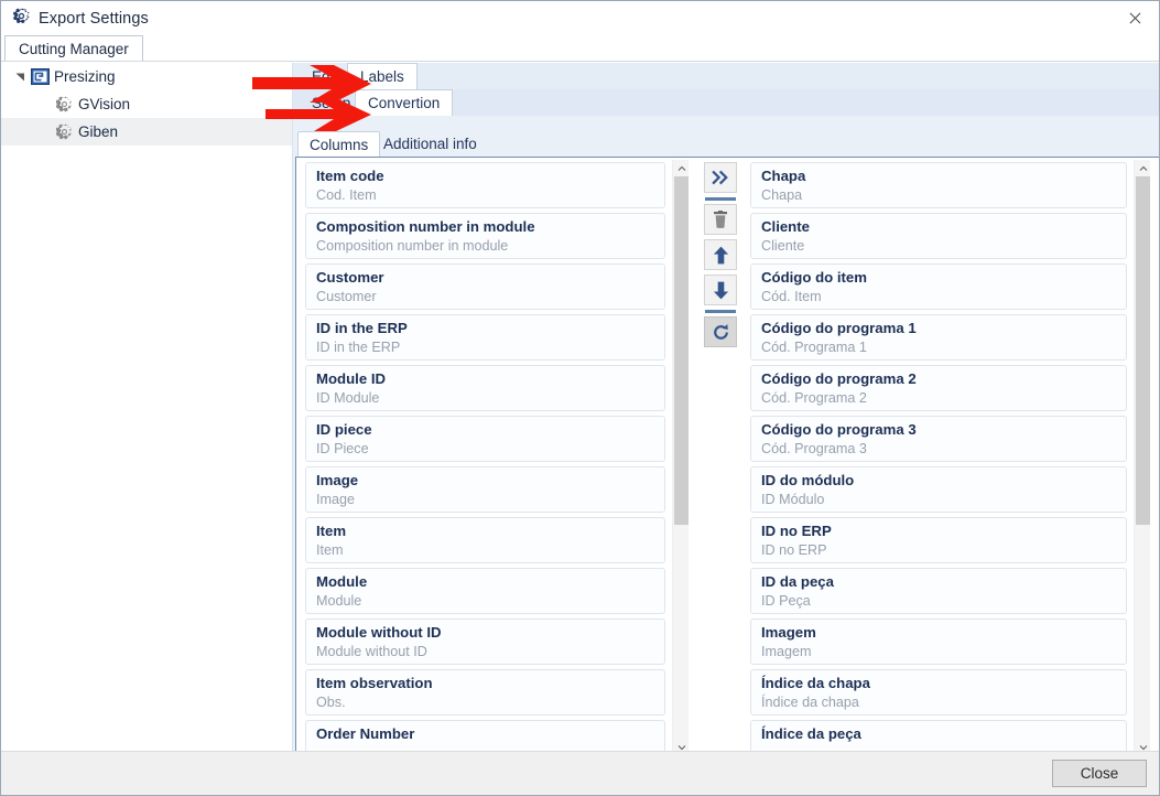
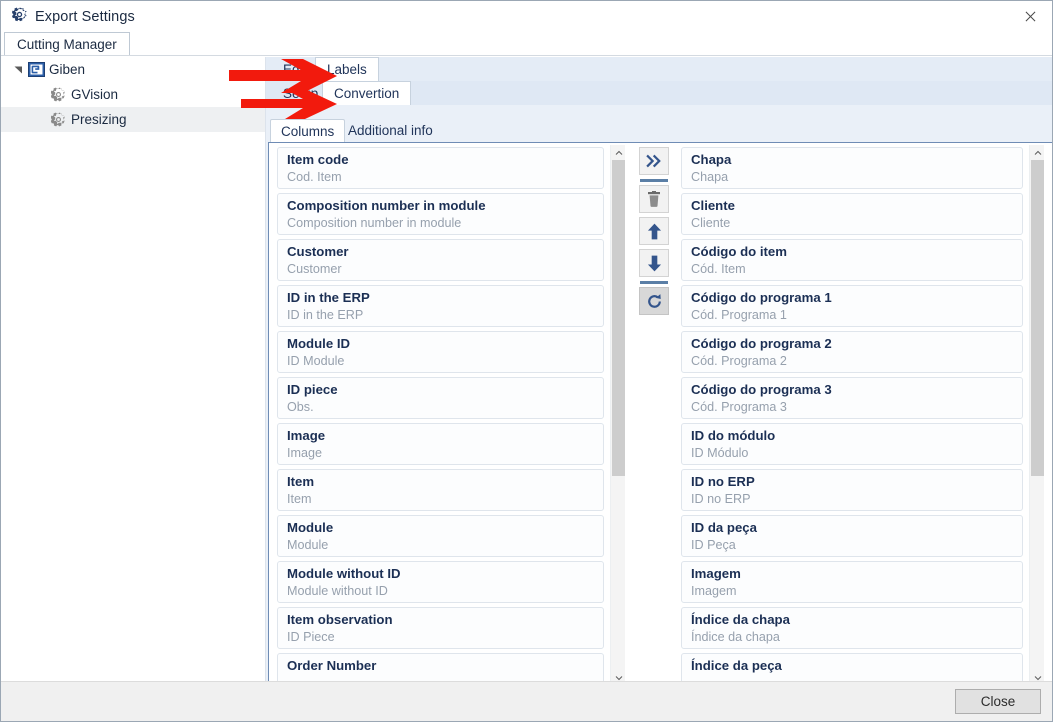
  Export Settings
  Cutting Manager
- Presizing
+ Giben
  GVision
- Giben
+ Presizing
  Labels
  Convertion
  Columns
  Additional info
  Item code
  Cod. Item
  Composition number in module
  Composition number in module
  Customer
  Customer
  ID in the ERP
  ID in the ERP
  Module ID
  ID Module
  ID piece
- ID Piece
+ Obs.
  Image
  Image
  Item
  Item
  Module
  Module
  Module without ID
  Module without ID
  Item observation
- Obs.
+ ID Piece
  Order Number
  Chapa
  Chapa
  Cliente
  Cliente
  Código do item
  Cód. Item
  Código do programa 1
  Cód. Programa 1
  Código do programa 2
  Cód. Programa 2
  Código do programa 3
  Cód. Programa 3
  ID do módulo
  ID Módulo
  ID no ERP
  ID no ERP
  ID da peça
  ID Peça
  Imagem
  Imagem
  Índice da chapa
  Índice da chapa
  Índice da peça
  Close
